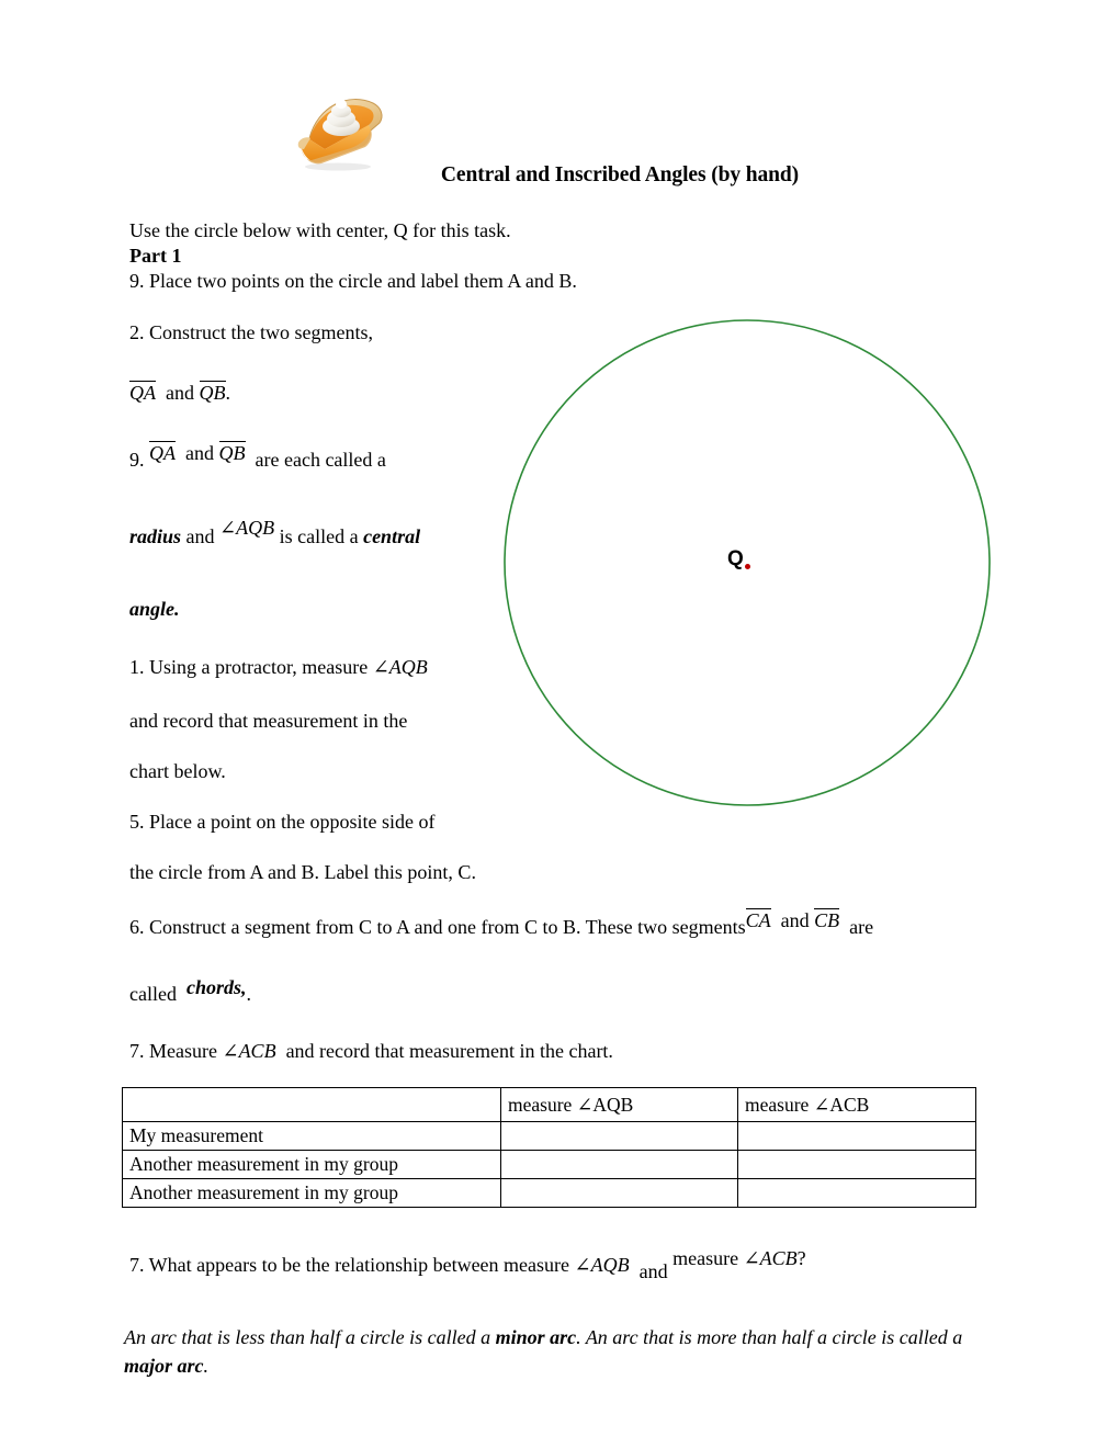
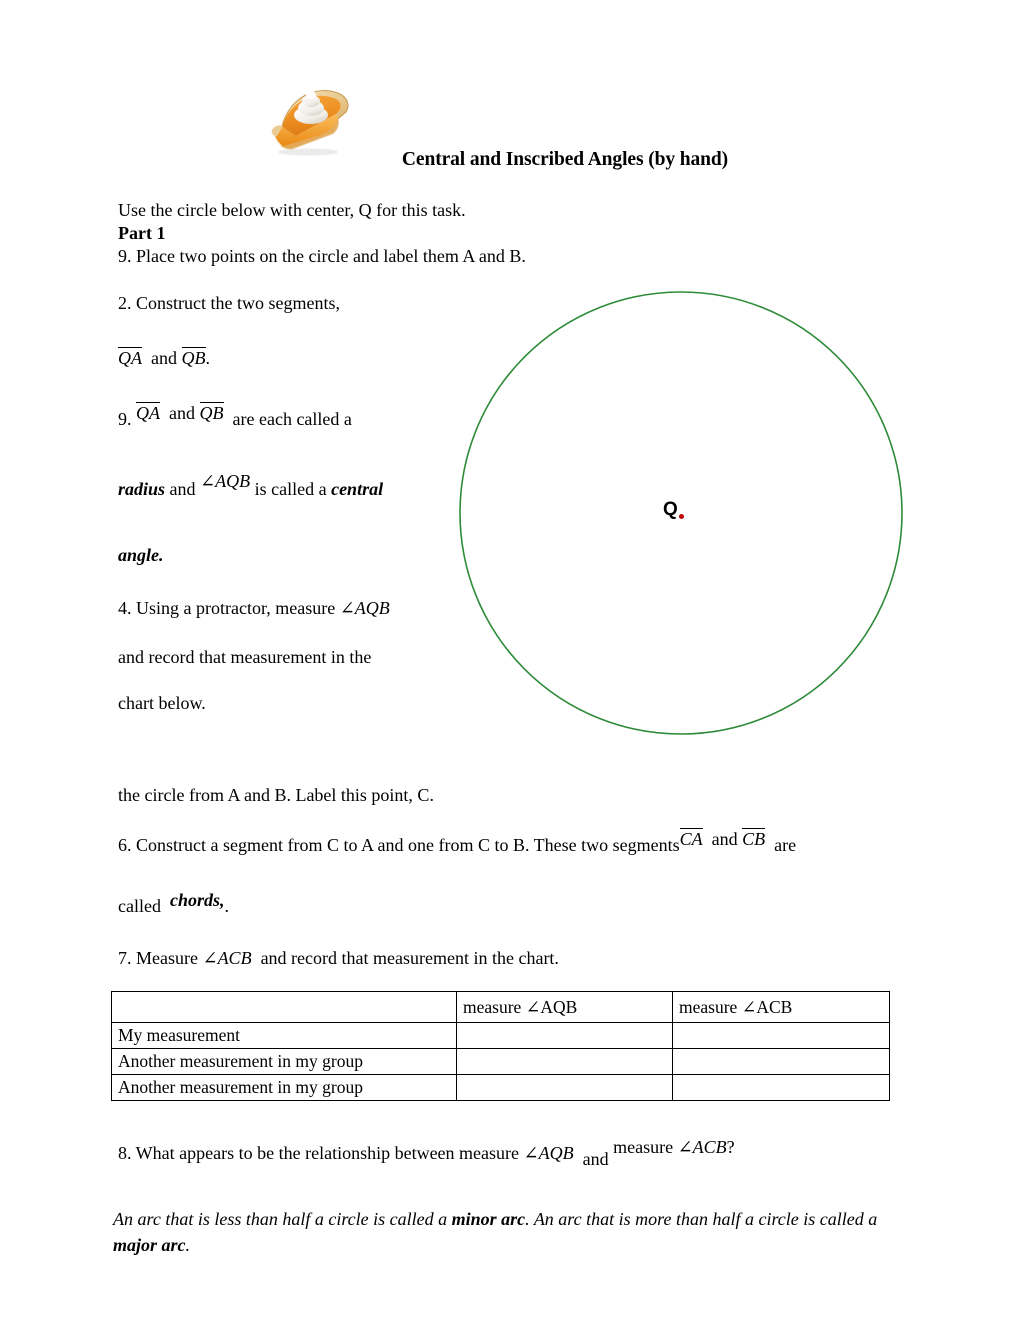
  Central and Inscribed Angles (by hand)
  Use the circle below with center, Q for this task.
  Part 1
  9. Place two points on the circle and label them A and B.
  2. Construct the two segments,
  QA and QB.
  9. QA and QB are each called a
  radius and ∠AQB is called a central
  angle.
- 1. Using a protractor, measure ∠AQB
+ 4. Using a protractor, measure ∠AQB
  and record that measurement in the
  chart below.
- 5. Place a point on the opposite side of
  the circle from A and B. Label this point, C.
  6. Construct a segment from C to A and one from C to B. These two segmentsCA and CB are
  called chords,.
  7. Measure ∠ACB and record that measurement in the chart.
  Q
  	measure ∠AQB	measure ∠ACB
  My measurement
  Another measurement in my group
  Another measurement in my group
- 7. What appears to be the relationship between measure ∠AQB and measure ∠ACB?
+ 8. What appears to be the relationship between measure ∠AQB and measure ∠ACB?
  An arc that is less than half a circle is called a minor arc. An arc that is more than half a circle is called a major arc.
